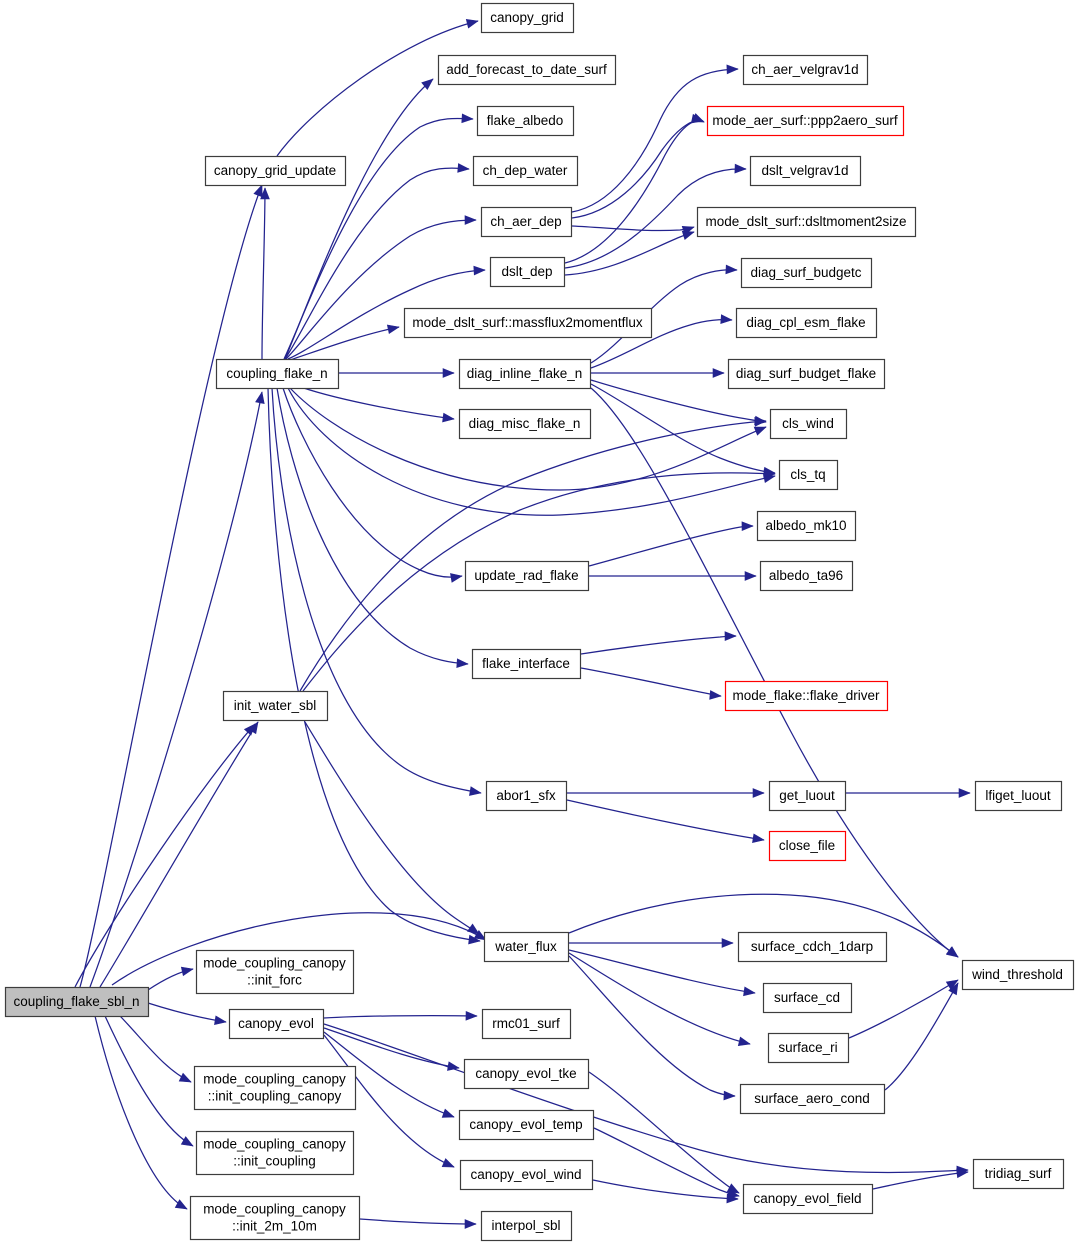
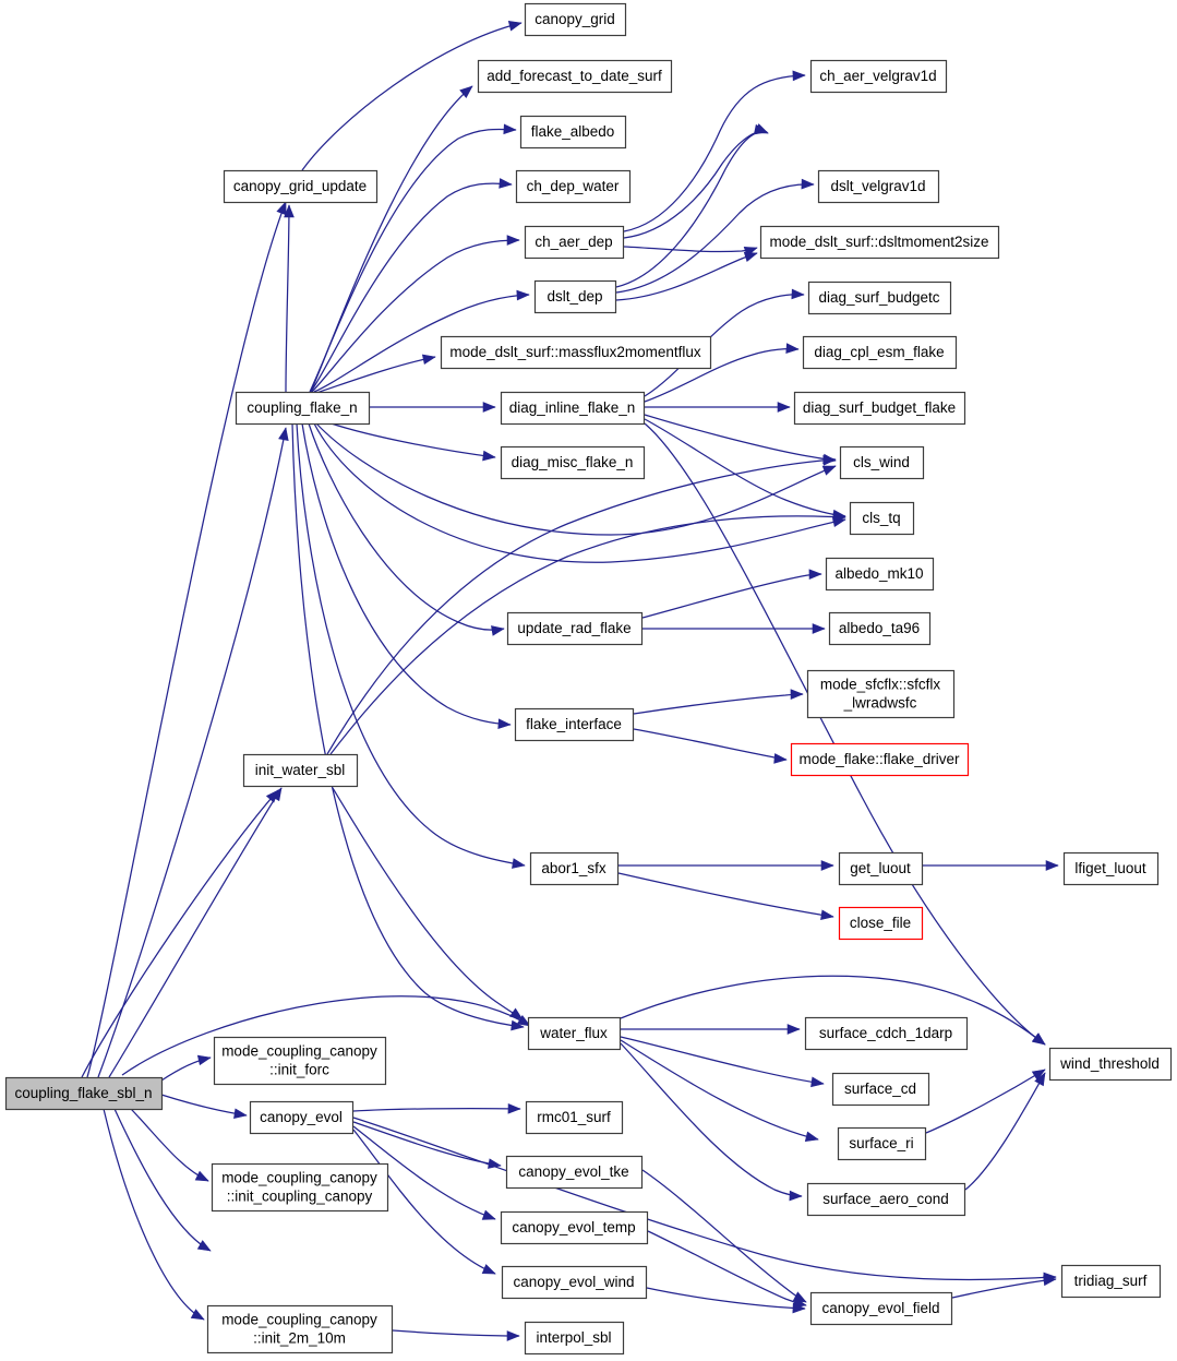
  canopy_grid
  add_forecast_to_date_surf
  flake_albedo
  ch_dep_water
  ch_aer_dep
  dslt_dep
  mode_dslt_surf::massflux2momentflux
  diag_inline_flake_n
  diag_misc_flake_n
  update_rad_flake
  flake_interface
  abor1_sfx
  water_flux
  rmc01_surf
  canopy_evol_tke
  canopy_evol_temp
  canopy_evol_wind
  interpol_sbl
  canopy_grid_update
  coupling_flake_n
  init_water_sbl
  mode_coupling_canopy ::init_forc
  canopy_evol
  mode_coupling_canopy ::init_coupling_canopy
- mode_coupling_canopy ::init_coupling
  mode_coupling_canopy ::init_2m_10m
  coupling_flake_sbl_n
  ch_aer_velgrav1d
- mode_aer_surf::ppp2aero_surf
  dslt_velgrav1d
  mode_dslt_surf::dsltmoment2size
  diag_surf_budgetc
  diag_cpl_esm_flake
  diag_surf_budget_flake
  cls_wind
  cls_tq
  albedo_mk10
  albedo_ta96
+ mode_sfcflx::sfcflx _lwradwsfc
  mode_flake::flake_driver
  get_luout
  close_file
  surface_cdch_1darp
  surface_cd
  surface_ri
  surface_aero_cond
  canopy_evol_field
  lfiget_luout
  wind_threshold
  tridiag_surf
